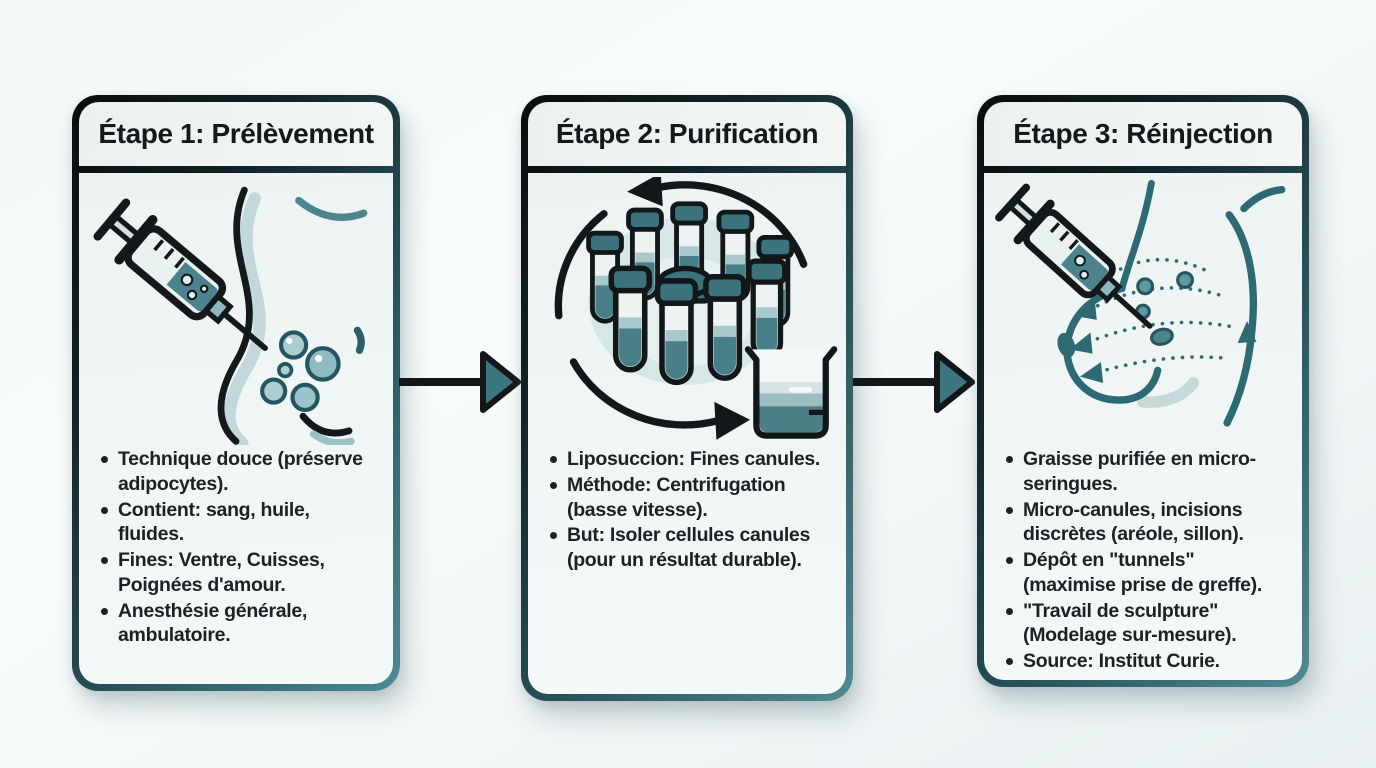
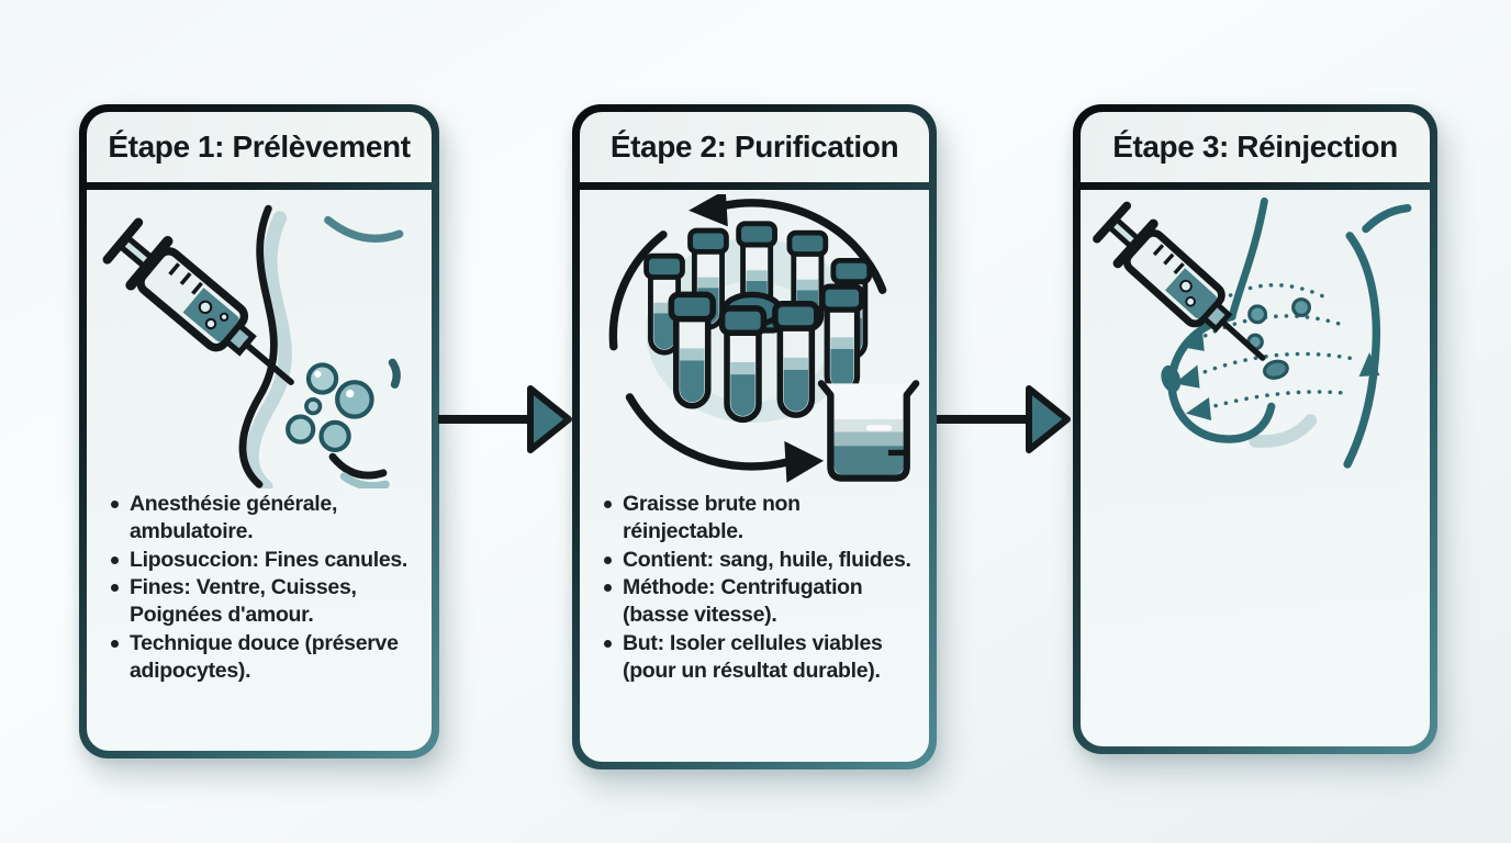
  Étape 1: Prélèvement
- Technique douce (préserve adipocytes).
+ Anesthésie générale, ambulatoire.
- Contient: sang, huile, fluides.
+ Liposuccion: Fines canules.
  Fines: Ventre, Cuisses, Poignées d'amour.
- Anesthésie générale, ambulatoire.
+ Technique douce (préserve adipocytes).
  Étape 2: Purification
+ Graisse brute non réinjectable.
- Liposuccion: Fines canules.
+ Contient: sang, huile, fluides.
  Méthode: Centrifugation (basse vitesse).
- But: Isoler cellules canules (pour un résultat durable).
+ But: Isoler cellules viables (pour un résultat durable).
  Étape 3: Réinjection
- Graisse purifiée en micro-seringues.
- Micro-canules, incisions discrètes (aréole, sillon).
- Dépôt en "tunnels" (maximise prise de greffe).
- "Travail de sculpture" (Modelage sur-mesure).
- Source: Institut Curie.
